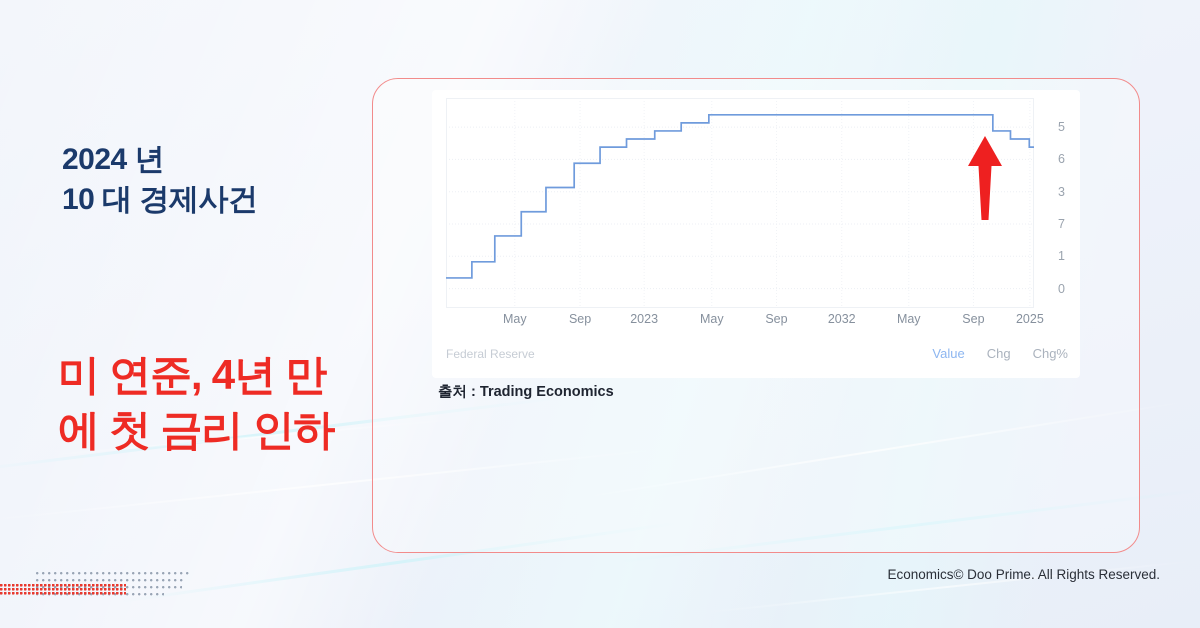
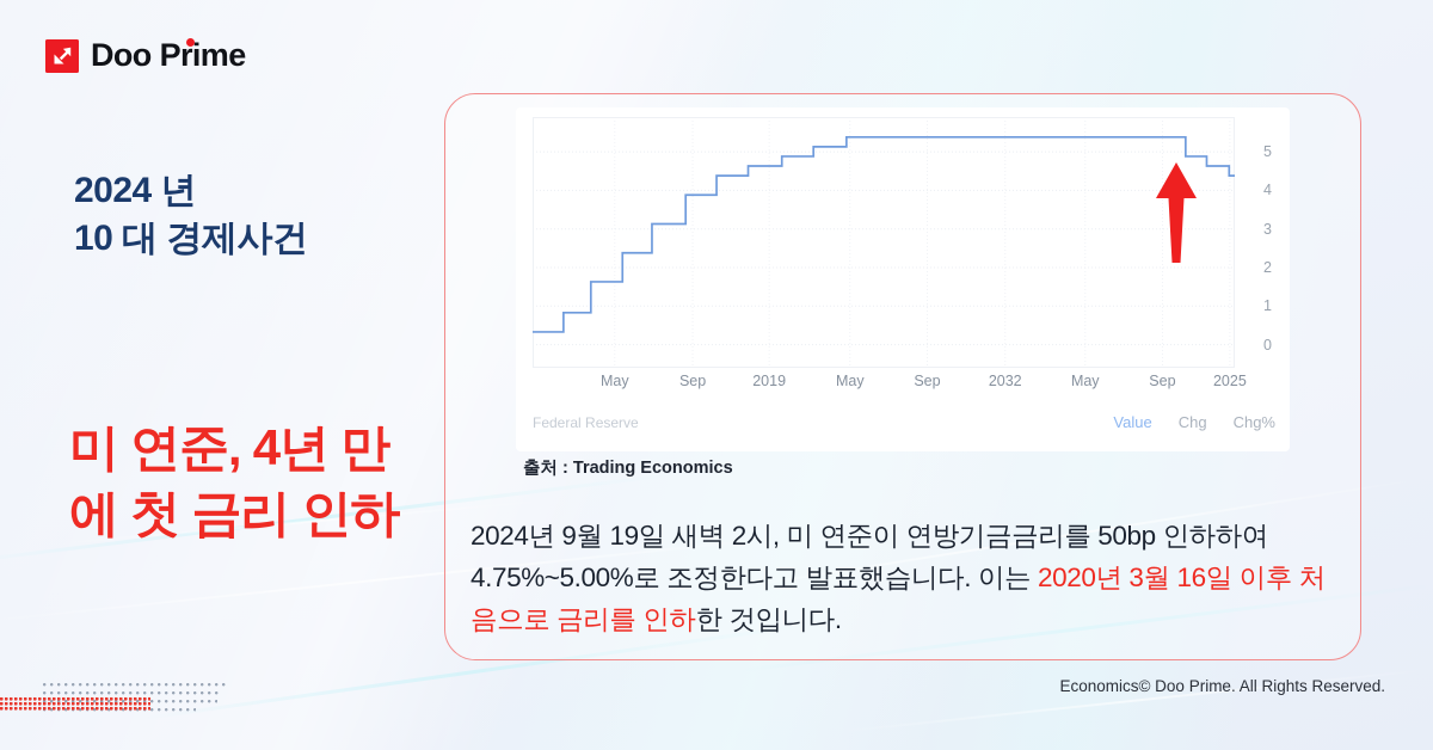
+ Doo Prime
  2024 년
  10 대 경제사건
  미 연준, 4년 만
  에 첫 금리 인하
  May
  Sep
- 2023
+ 2019
  May
  Sep
  2032
  May
  Sep
  2025
  0
  1
- 7
+ 2
  3
- 6
+ 4
  5
  Federal Reserve
  Value
  Chg
  Chg%
  출처 : Trading Economics
+ 2024년 9월 19일 새벽 2시, 미 연준이 연방기금금리를 50bp 인하하여 4.75%~5.00%로 조정한다고 발표했습니다. 이는 2020년 3월 16일 이후 처음으로 금리를 인하한 것입니다.
  Economics© Doo Prime. All Rights Reserved.
